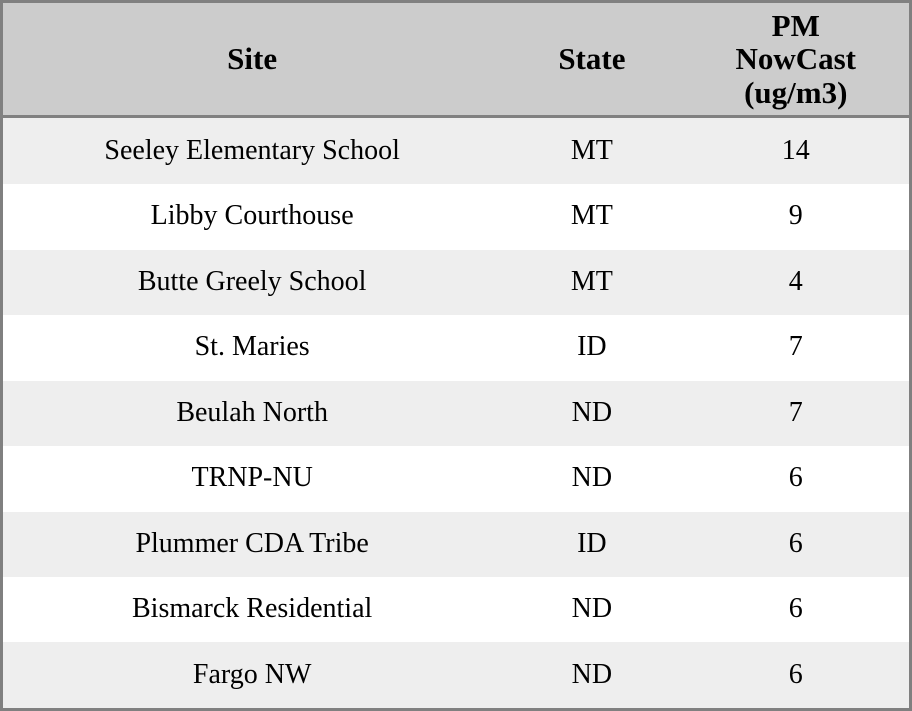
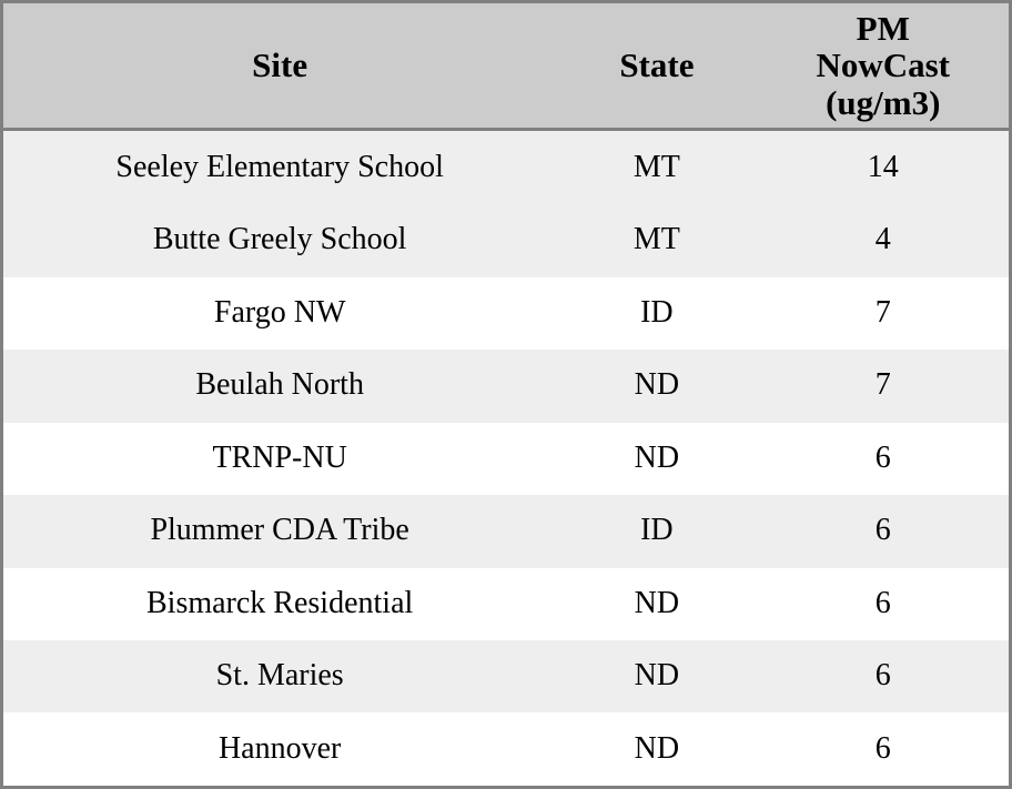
  Site	State	PM NowCast (ug/m3)
  Seeley Elementary School	MT	14
- Libby Courthouse	MT	9
  Butte Greely School	MT	4
- St. Maries	ID	7
+ Fargo NW	ID	7
  Beulah North	ND	7
  TRNP-NU	ND	6
  Plummer CDA Tribe	ID	6
  Bismarck Residential	ND	6
- Fargo NW	ND	6
+ St. Maries	ND	6
+ Hannover	ND	6
